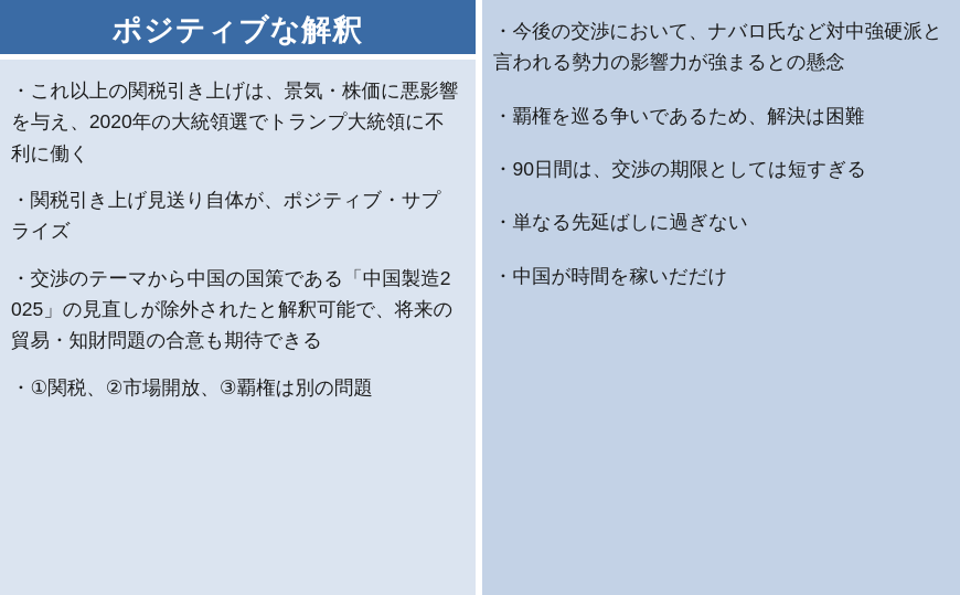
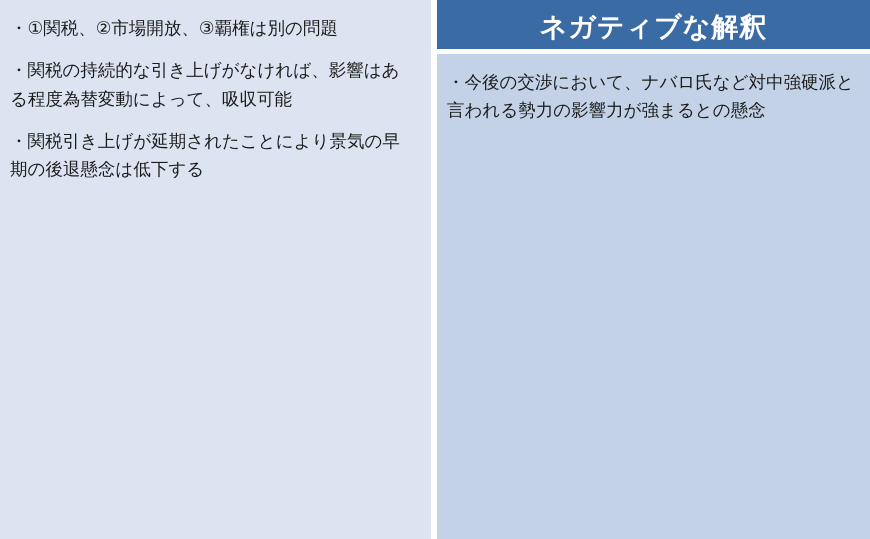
- ポジティブな解釈
- ・これ以上の関税引き上げは、景気・株価に悪影響を与え、2020年の大統領選でトランプ大統領に不利に働く
- ・関税引き上げ見送り自体が、ポジティブ・サプライズ
- ・交渉のテーマから中国の国策である「中国製造2025」の見直しが除外されたと解釈可能で、将来の貿易・知財問題の合意も期待できる
  ・①関税、②市場開放、③覇権は別の問題
+ ・関税の持続的な引き上げがなければ、影響はある程度為替変動によって、吸収可能
+ ・関税引き上げが延期されたことにより景気の早期の後退懸念は低下する
+ ネガティブな解釈
  ・今後の交渉において、ナバロ氏など対中強硬派と言われる勢力の影響力が強まるとの懸念
- ・覇権を巡る争いであるため、解決は困難
- ・90日間は、交渉の期限としては短すぎる
- ・単なる先延ばしに過ぎない
- ・中国が時間を稼いだだけ
